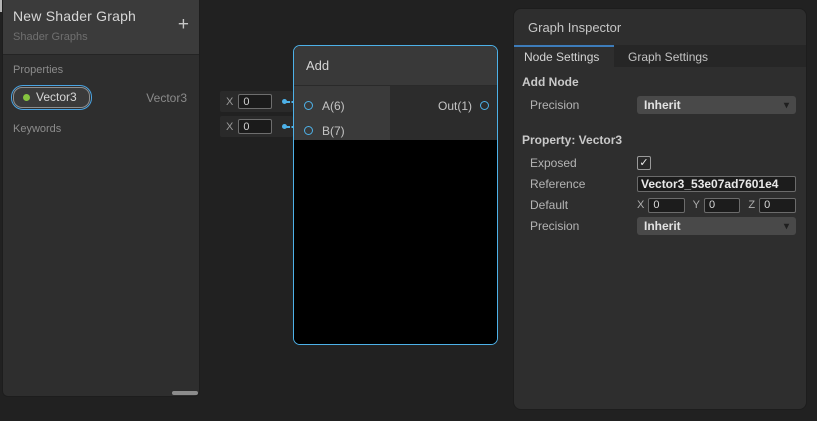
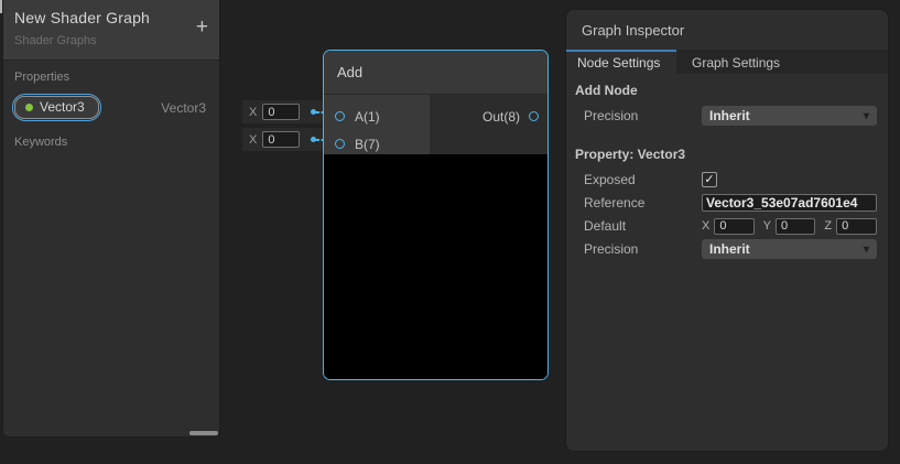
  New Shader Graph
  Shader Graphs
  +
  Properties
  Vector3
  Vector3
  Keywords
  X
  0
  X
  0
  Add
- A(6)
+ A(1)
  B(7)
- Out(1)
+ Out(8)
  Graph Inspector
  Node Settings
  Graph Settings
  Add Node
  Precision
  Inherit
  ▾
  Property: Vector3
  Exposed
  ✓
  Reference
  Vector3_53e07ad7601e4
  Default
  X
  0
  Y
  0
  Z
  0
  Precision
  Inherit
  ▾
